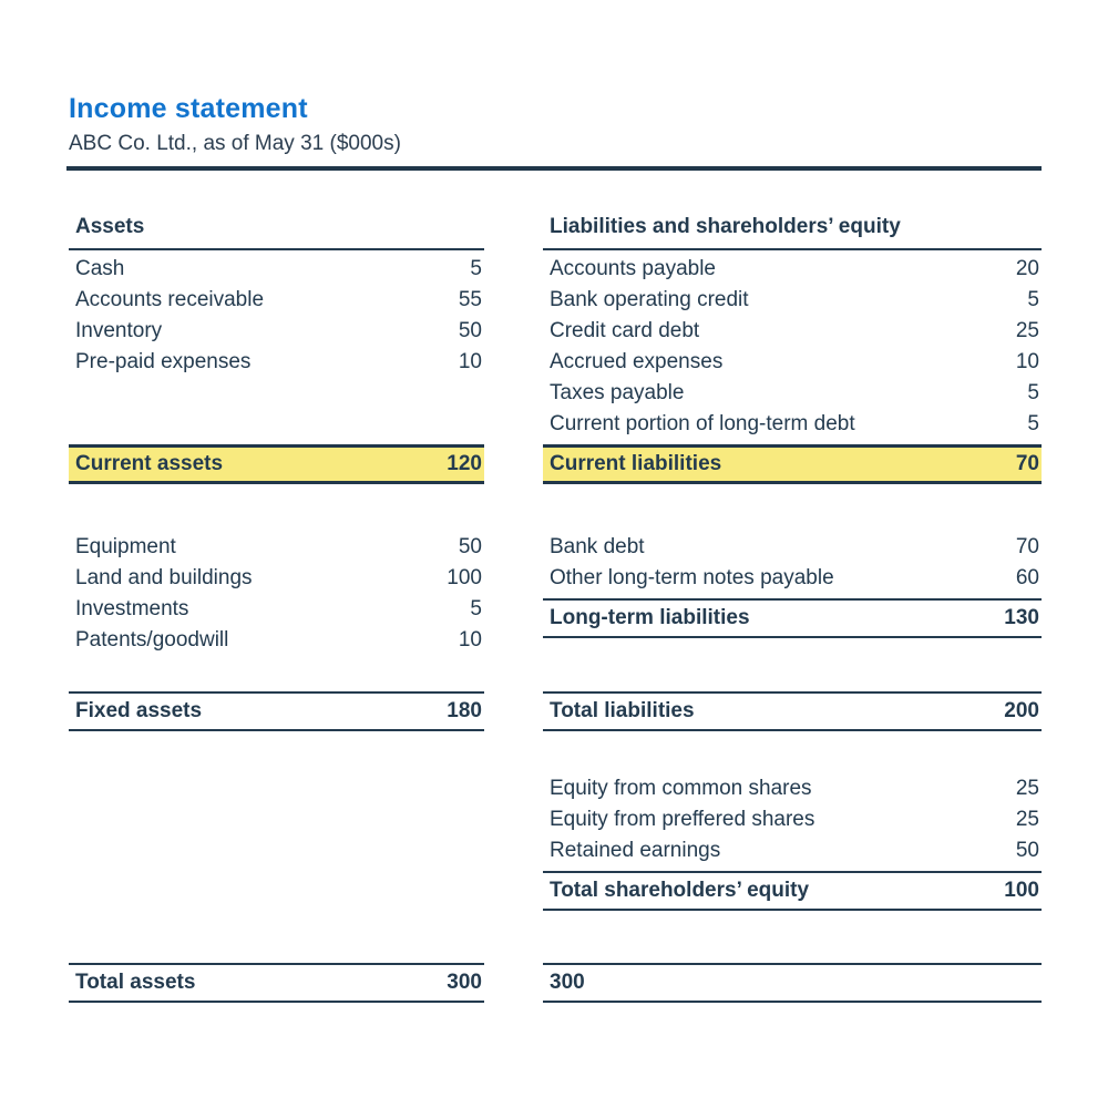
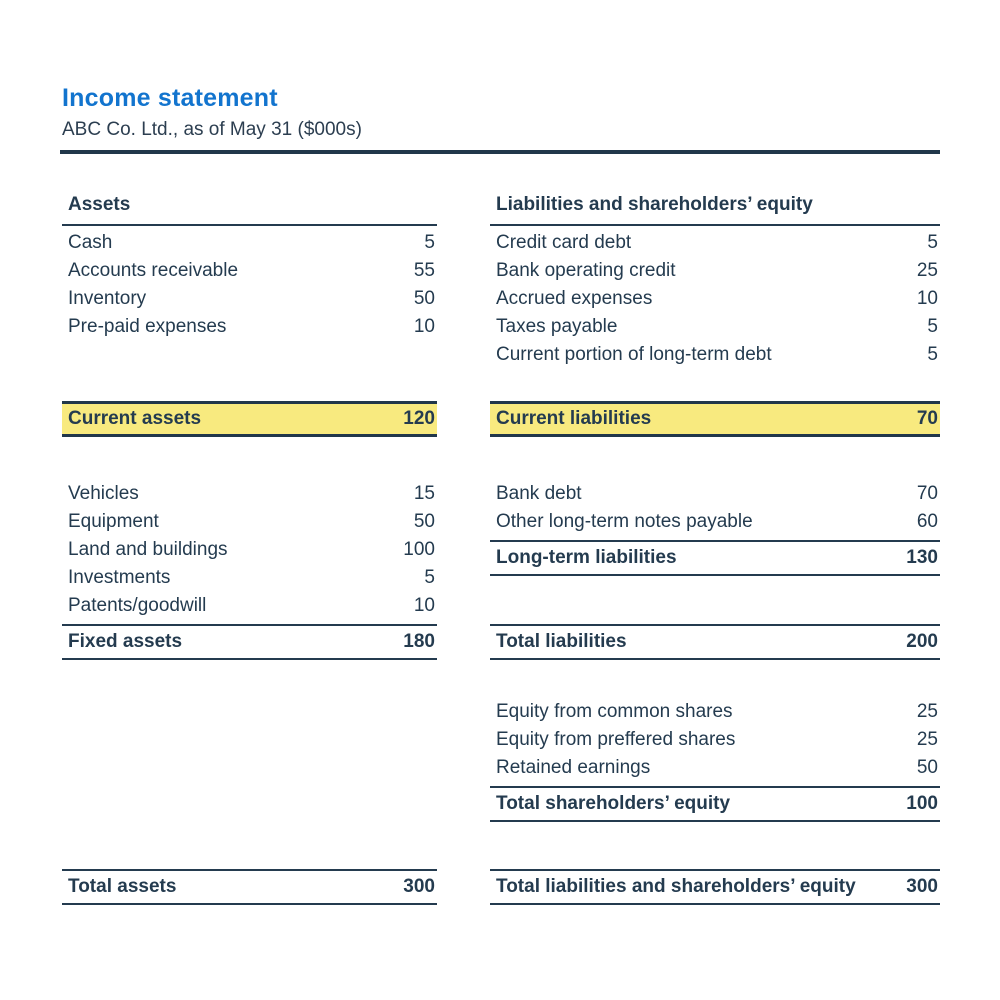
  Income statement
  ABC Co. Ltd., as of May 31 ($000s)
  Assets
  Cash
  5
  Accounts receivable
  55
  Inventory
  50
  Pre-paid expenses
  10
  Current assets
  120
+ Vehicles
+ 15
  Equipment
  50
  Land and buildings
  100
  Investments
  5
  Patents/goodwill
  10
  Fixed assets
  180
  Total assets
  300
  Liabilities and shareholders’ equity
- Accounts payable
- 20
- Bank operating credit
+ Credit card debt
  5
- Credit card debt
+ Bank operating credit
  25
  Accrued expenses
  10
  Taxes payable
  5
  Current portion of long-term debt
  5
  Current liabilities
  70
  Bank debt
  70
  Other long-term notes payable
  60
  Long-term liabilities
  130
  Total liabilities
  200
  Equity from common shares
  25
  Equity from preffered shares
  25
  Retained earnings
  50
  Total shareholders’ equity
  100
+ Total liabilities and shareholders’ equity
  300
